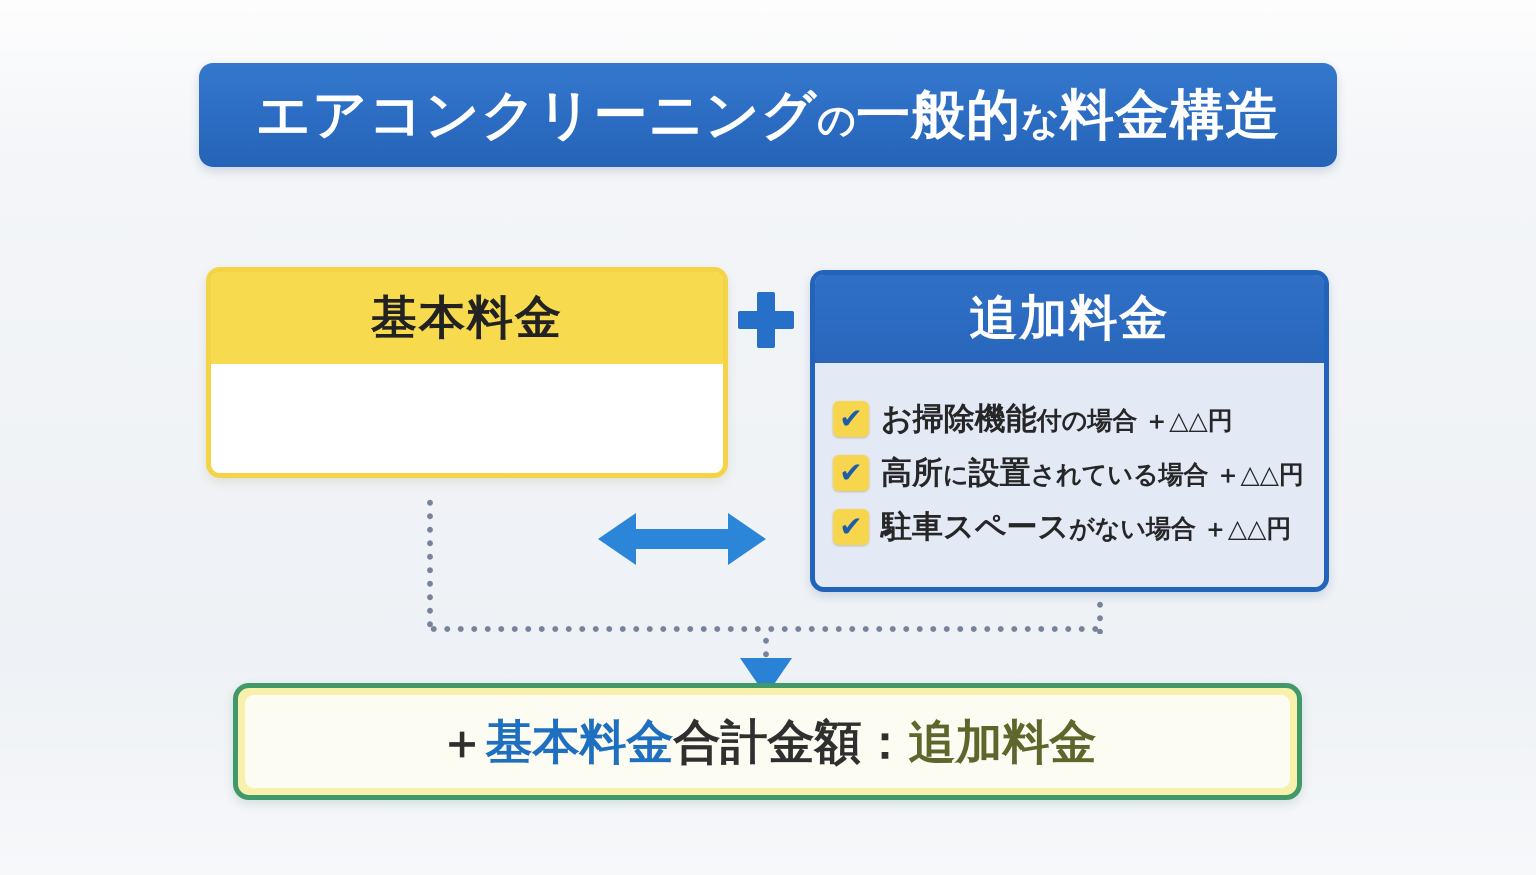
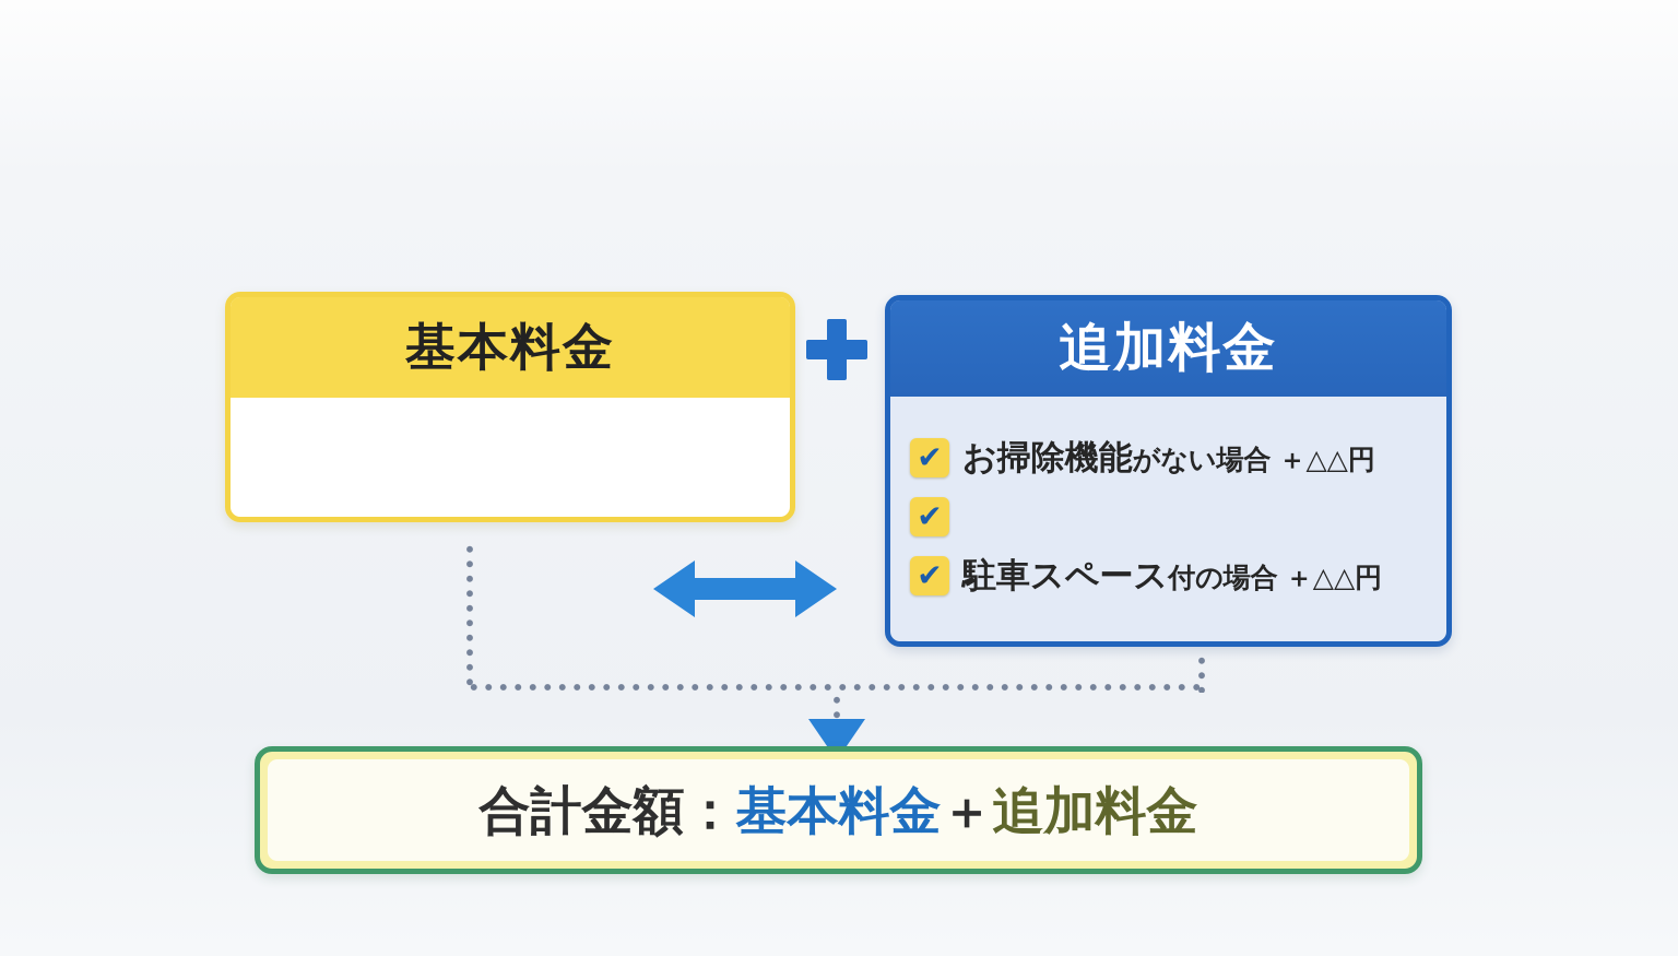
- エアコンクリーニングの一般的な料金構造
  基本料金
  追加料金
  ✔
- お掃除機能付の場合 ＋△△円
+ お掃除機能がない場合 ＋△△円
  ✔
- 高所に設置されている場合 ＋△△円
  ✔
- 駐車スペースがない場合 ＋△△円
+ 駐車スペース付の場合 ＋△△円
- ＋
+ 合計金額：
  基本料金
- 合計金額：
+ ＋
  追加料金
